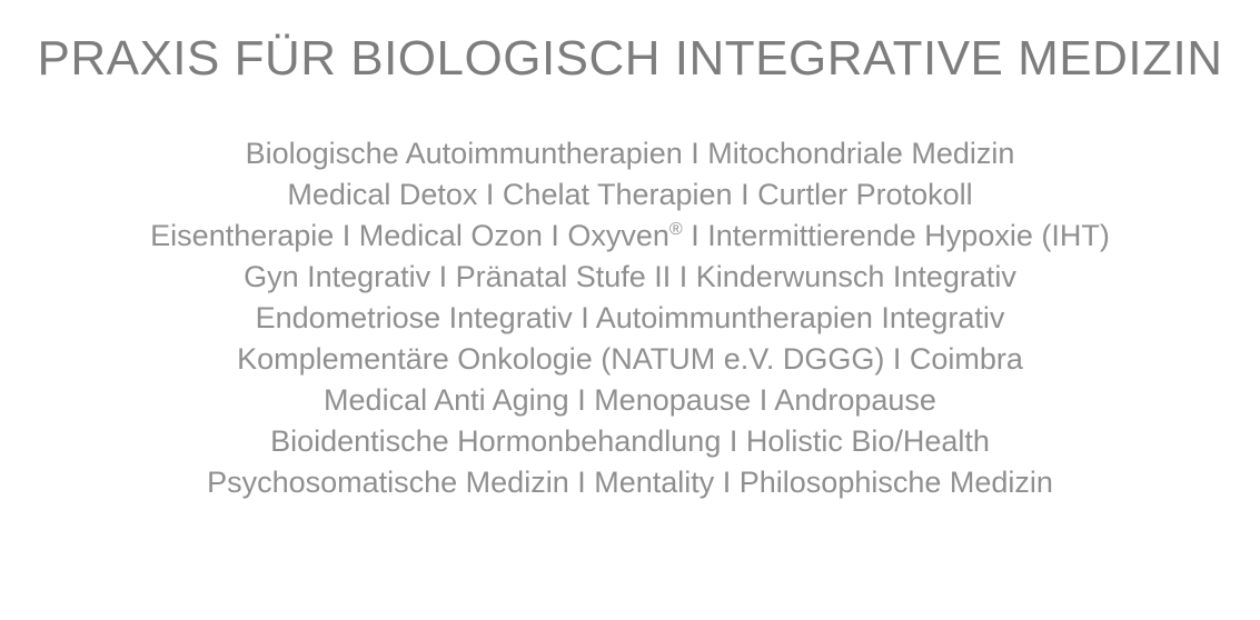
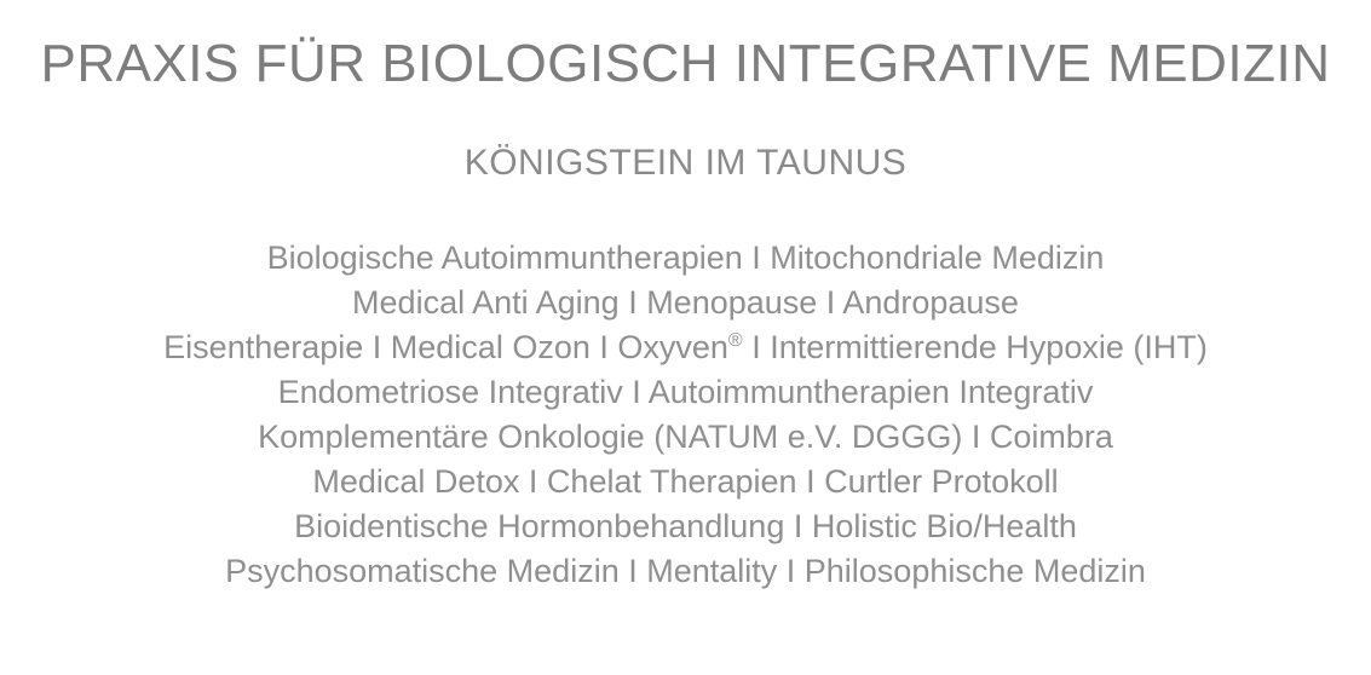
  PRAXIS FÜR BIOLOGISCH INTEGRATIVE MEDIZIN
+ KÖNIGSTEIN IM TAUNUS
  Biologische Autoimmuntherapien I Mitochondriale Medizin
- Medical Detox I Chelat Therapien I Curtler Protokoll
+ Medical Anti Aging I Menopause I Andropause
  Eisentherapie I Medical Ozon I Oxyven® I Intermittierende Hypoxie (IHT)
- Gyn Integrativ I Pränatal Stufe II I Kinderwunsch Integrativ
  Endometriose Integrativ I Autoimmuntherapien Integrativ
  Komplementäre Onkologie (NATUM e.V. DGGG) I Coimbra
- Medical Anti Aging I Menopause I Andropause
+ Medical Detox I Chelat Therapien I Curtler Protokoll
  Bioidentische Hormonbehandlung I Holistic Bio/Health
  Psychosomatische Medizin I Mentality I Philosophische Medizin
